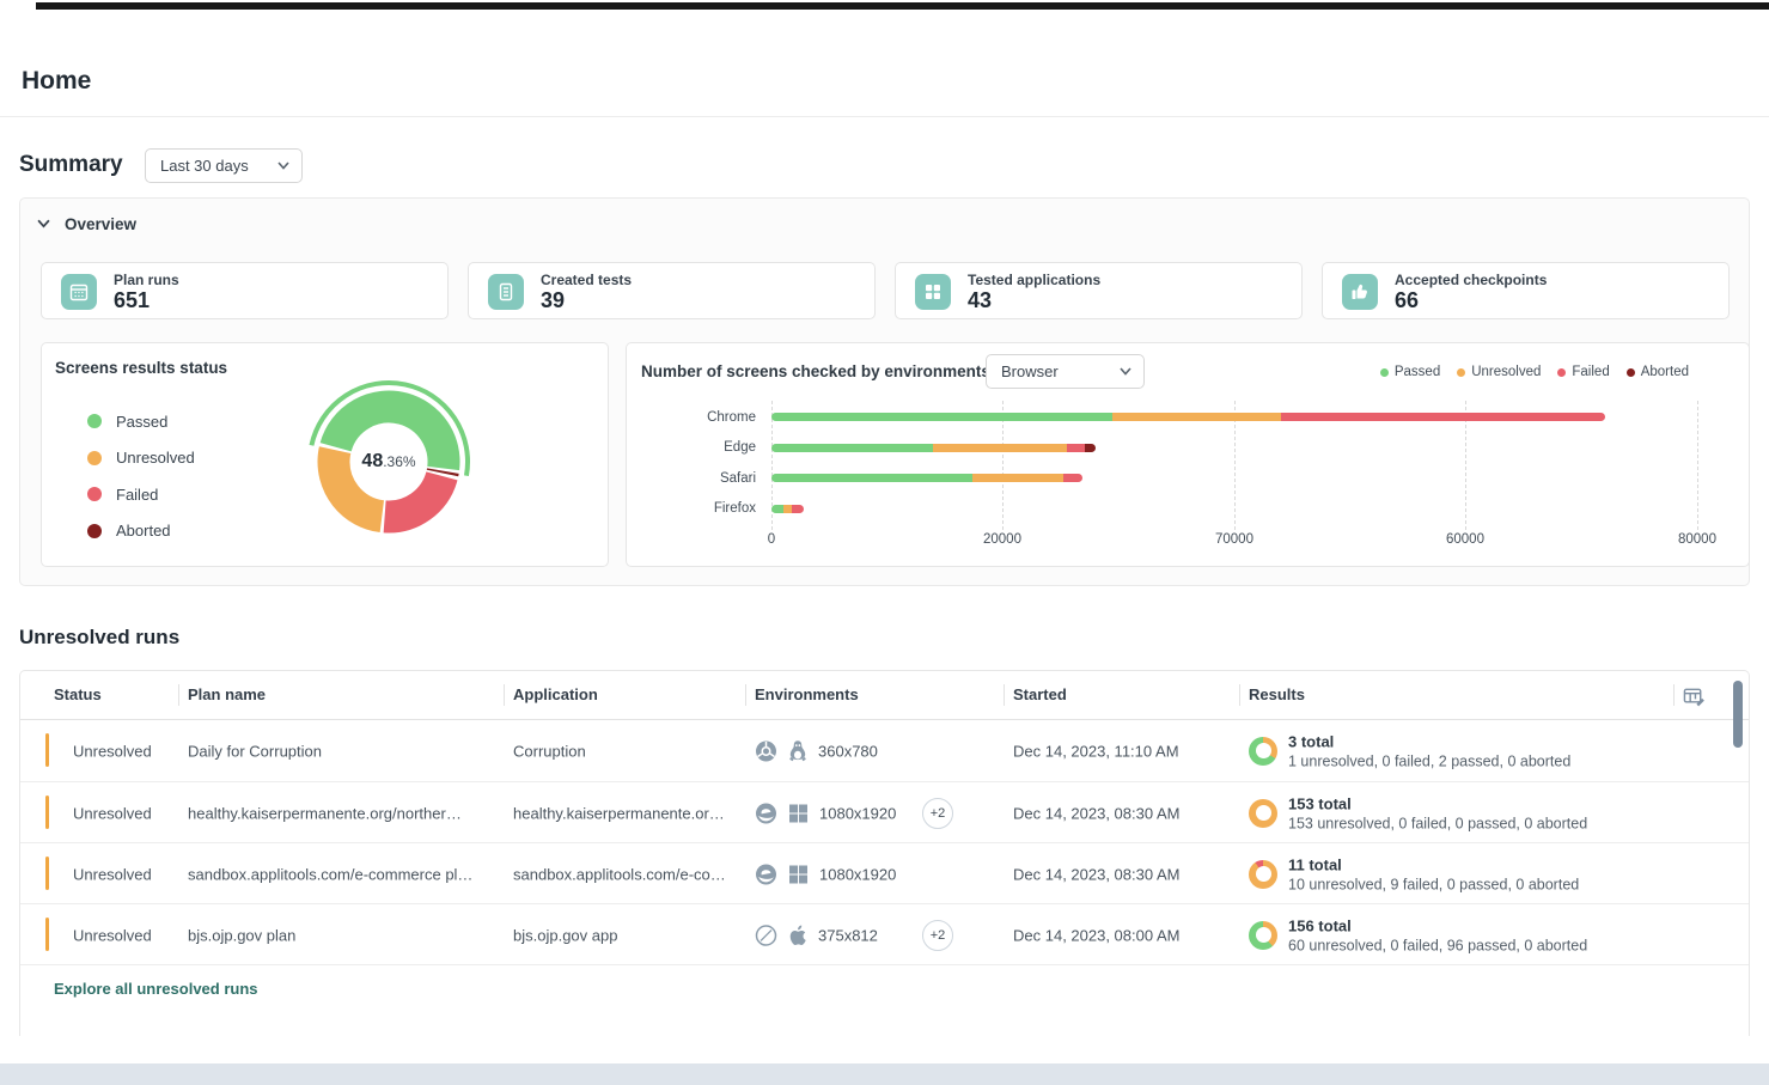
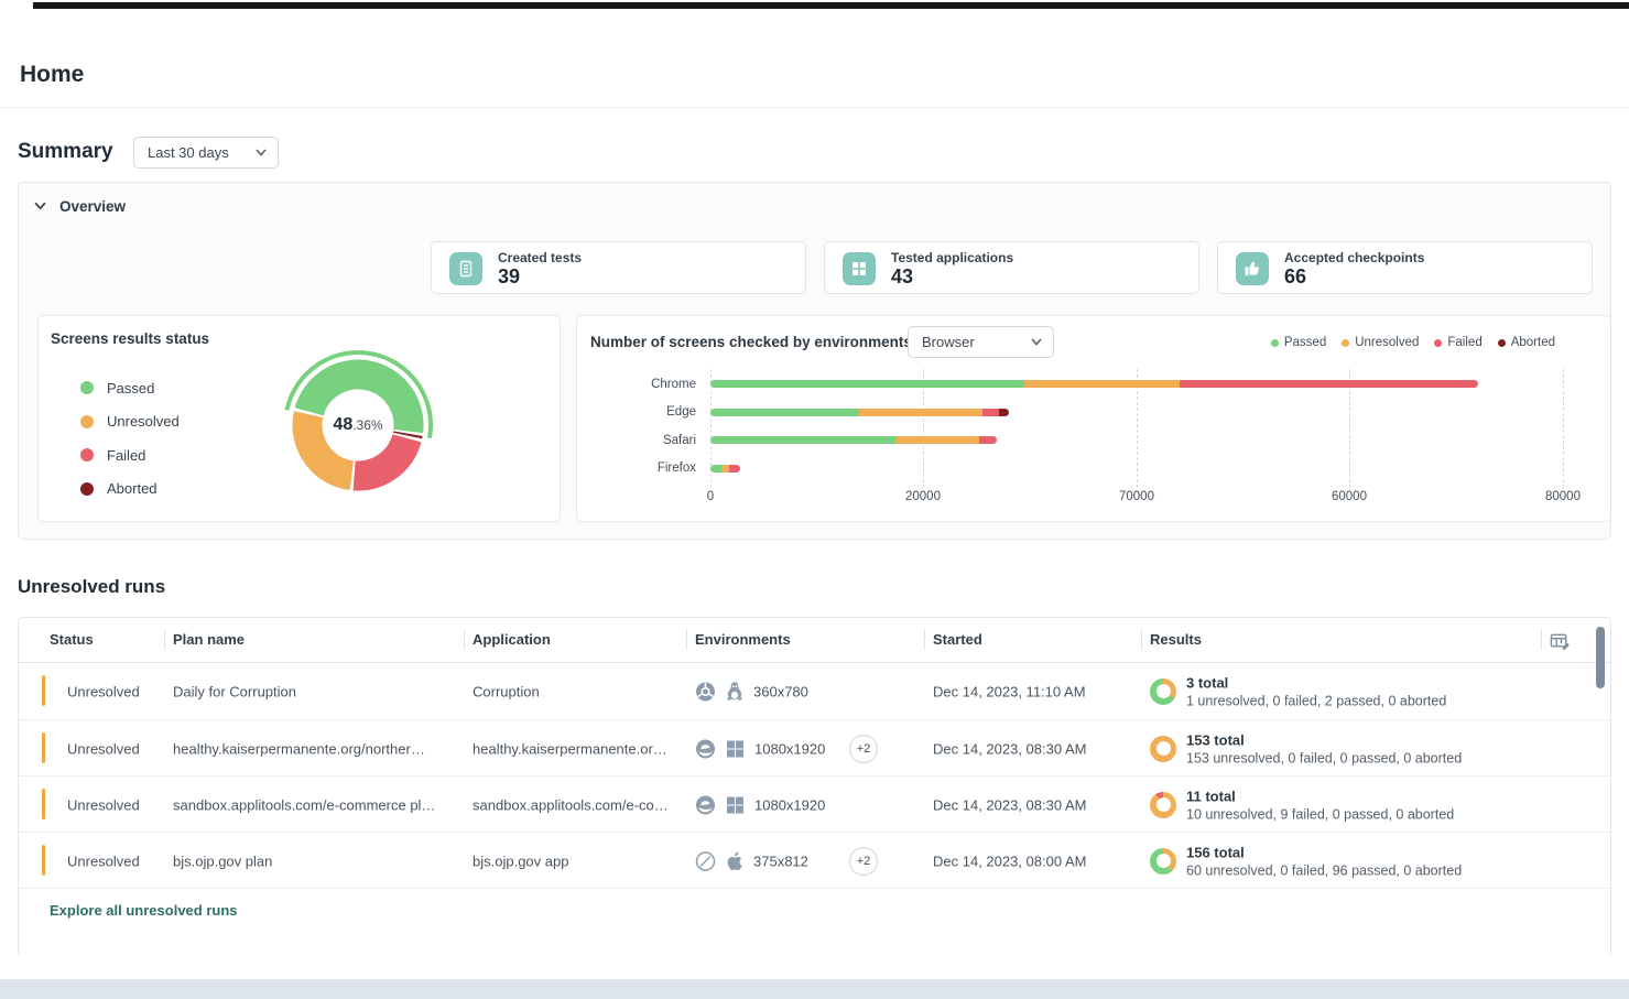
  Home
  Summary
  Last 30 days
  Overview
- Plan runs
- 651
  Created tests
  39
  Tested applications
  43
  Accepted checkpoints
  66
  Screens results status
  Passed
  Unresolved
  Failed
  Aborted
  48
  .36%
  Number of screens checked by environment
  Browser
  Passed
  Unresolved
  Failed
  Aborted
  Chrome
  Edge
  Safari
  Firefox
  0
  20000
  70000
  60000
  80000
  Unresolved runs
  Status
  Plan name
  Application
  Environments
  Started
  Results
  Unresolved
  Daily for Corruption
  Corruption
  360x780
  Dec 14, 2023, 11:10 AM
  3 total
  1 unresolved, 0 failed, 2 passed, 0 aborted
  Unresolved
  healthy.kaiserpermanente.org/norther…
  healthy.kaiserpermanente.or…
  1080x1920
  +2
  Dec 14, 2023, 08:30 AM
  153 total
  153 unresolved, 0 failed, 0 passed, 0 aborted
  Unresolved
  sandbox.applitools.com/e-commerce pl…
  sandbox.applitools.com/e-co…
  1080x1920
  Dec 14, 2023, 08:30 AM
  11 total
  10 unresolved, 9 failed, 0 passed, 0 aborted
  Unresolved
  bjs.ojp.gov plan
  bjs.ojp.gov app
  375x812
  +2
  Dec 14, 2023, 08:00 AM
  156 total
  60 unresolved, 0 failed, 96 passed, 0 aborted
  Explore all unresolved runs
